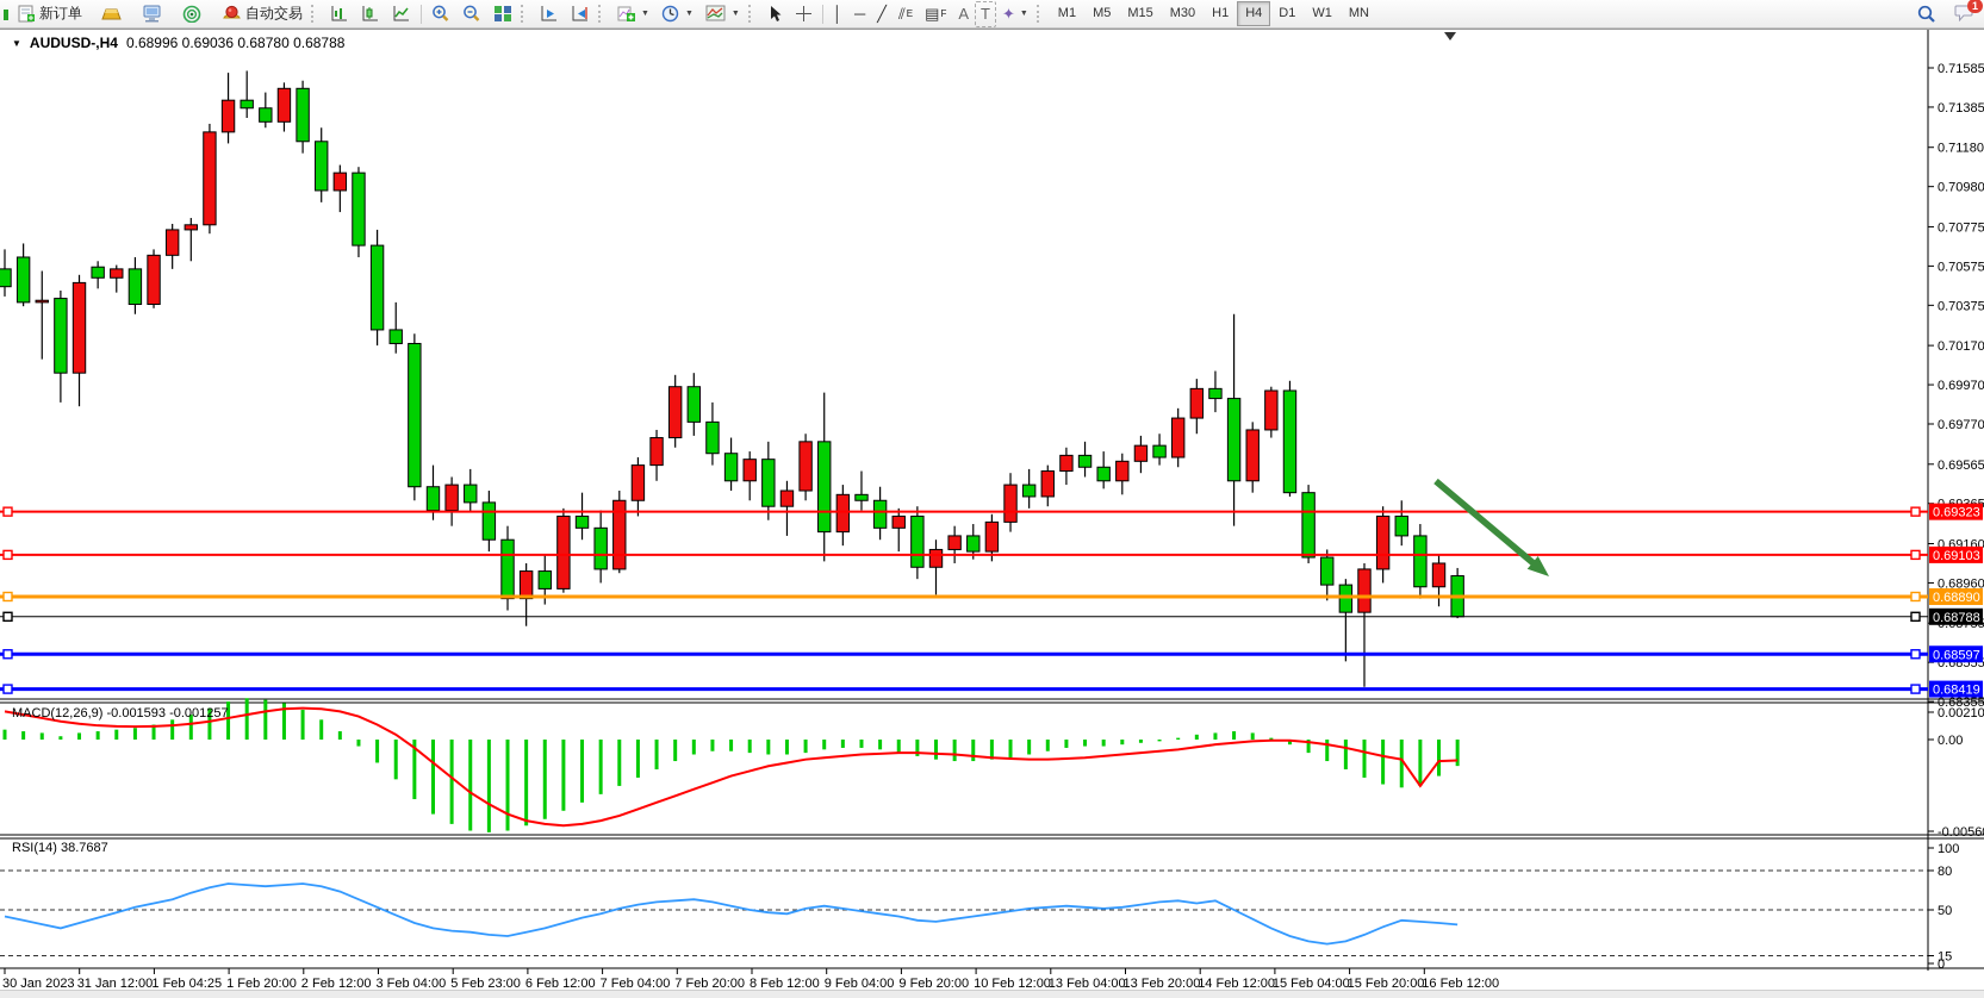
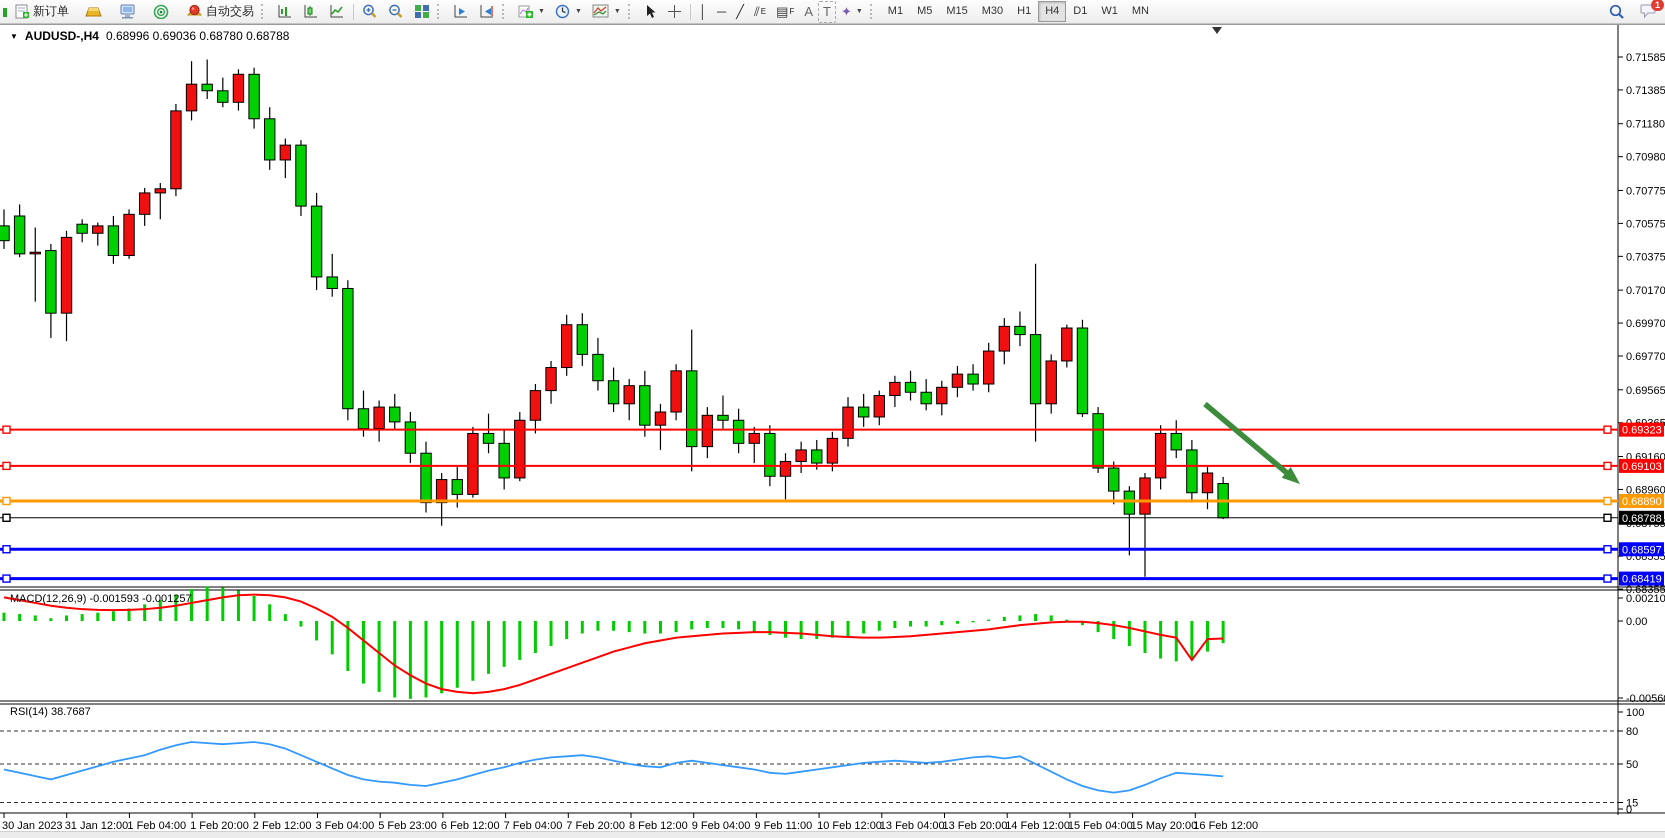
  新订单
  自动交易
  │
  ─
  ╱
  ⫽
  E
  ▤
  F
  A
  T
  ✦
  M1
  M5
  M15
  M30
  H1
  H4
  D1
  W1
  MN
  1
  0.71585
  0.71385
  0.71180
  0.70980
  0.70775
  0.70575
  0.70375
  0.70170
  0.69970
  0.69770
  0.69565
  0.69160
  0.68960
  0.68555
  0.68355
  0.00210
  0.00
  -0.0056
  100
  80
  50
  15
  0
  0.69323
  0.69103
  0.68890
  0.68788
  0.68597
  0.68419
  30 Jan 2023
  31 Jan 12:00
- 1 Feb 04:25
+ 1 Feb 04:00
  1 Feb 20:00
  2 Feb 12:00
  3 Feb 04:00
  5 Feb 23:00
  6 Feb 12:00
  7 Feb 04:00
  7 Feb 20:00
  8 Feb 12:00
  9 Feb 04:00
- 9 Feb 20:00
+ 9 Feb 11:00
  10 Feb 12:00
  13 Feb 04:00
  13 Feb 20:00
  14 Feb 12:00
  15 Feb 04:00
- 15 Feb 20:00
+ 15 May 20:00
  16 Feb 12:00
  ▼
  AUDUSD-,H4
  0.68996 0.69036 0.68780 0.68788
  MACD(12,26,9) -0.001593 -0.001257
  RSI(14) 38.7687
